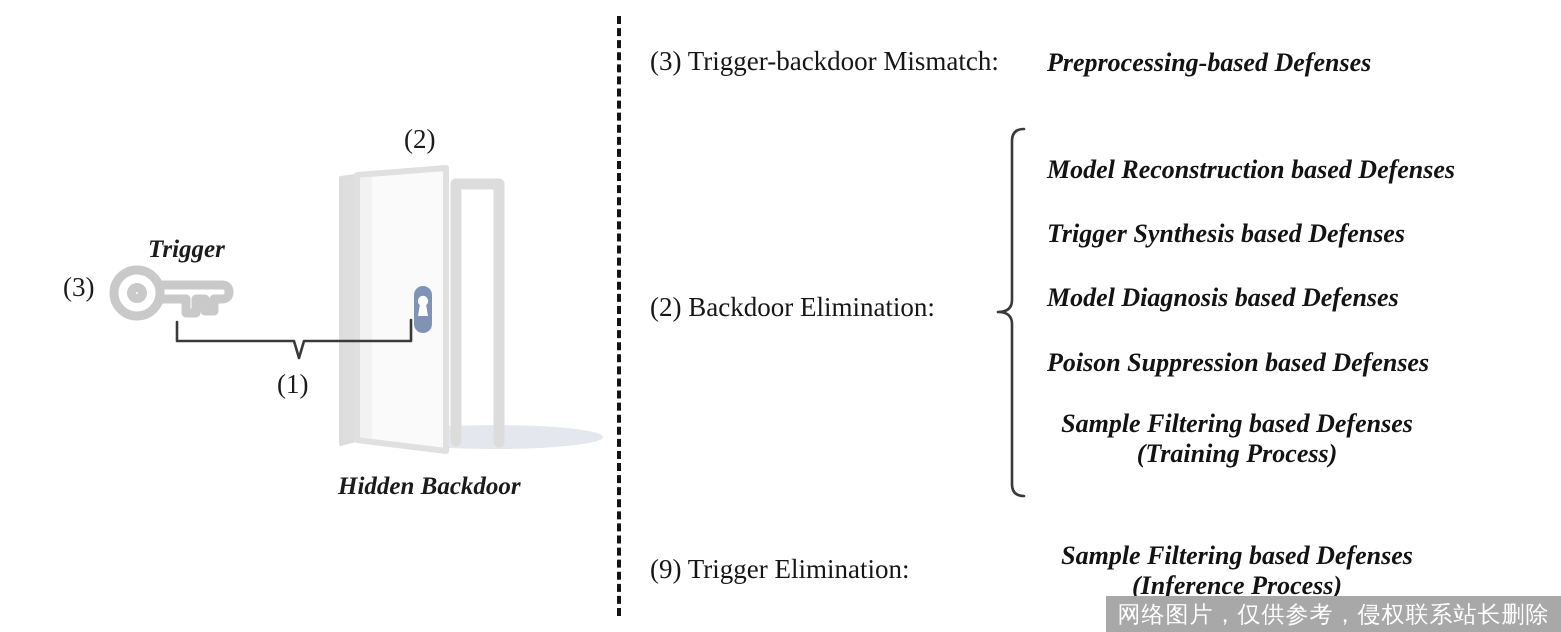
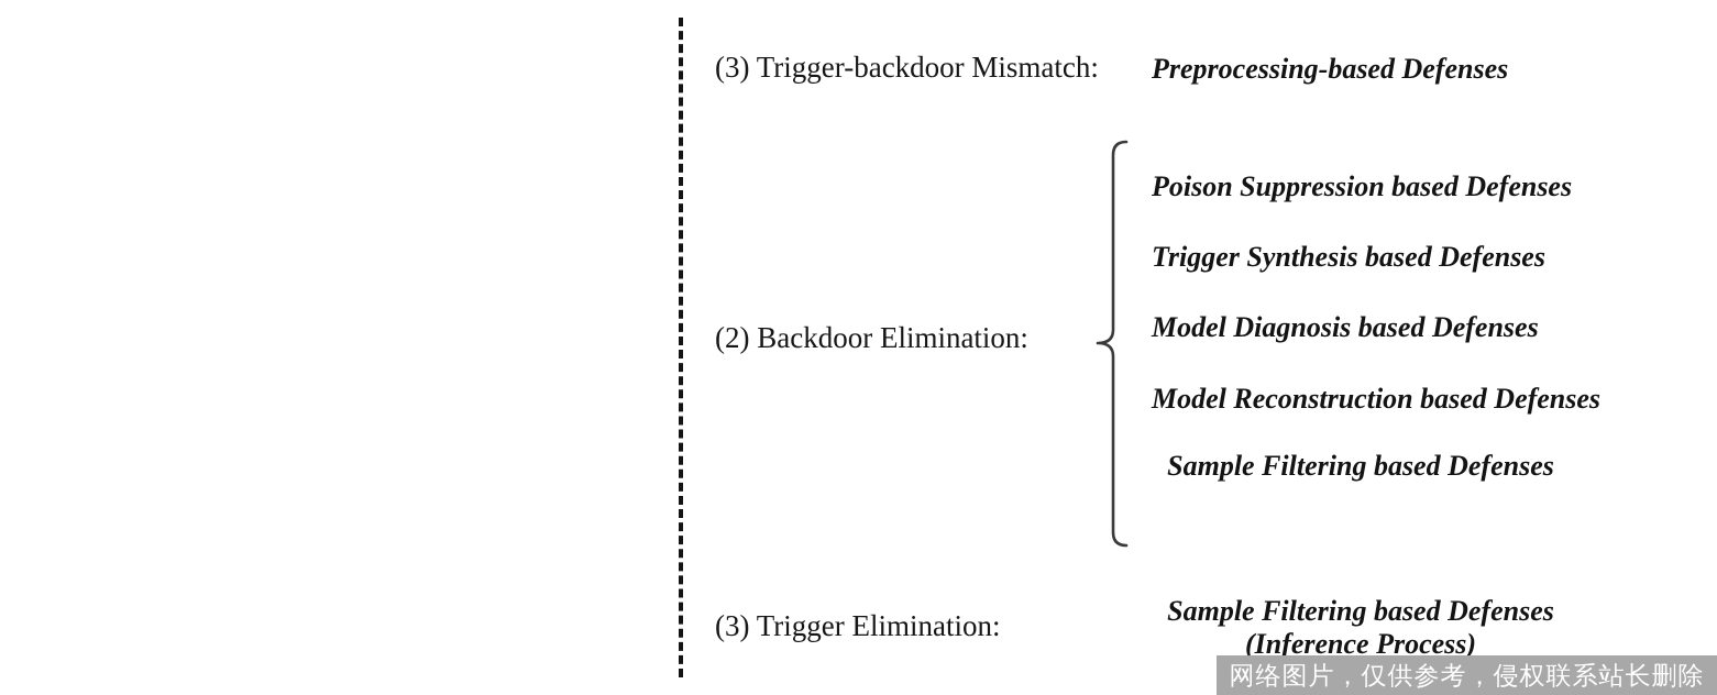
- (3)
- (2)
- (1)
- Trigger
- Hidden Backdoor
  (3) Trigger-backdoor Mismatch:
  Preprocessing-based Defenses
  (2) Backdoor Elimination:
- Model Reconstruction based Defenses
+ Poison Suppression based Defenses
  Trigger Synthesis based Defenses
  Model Diagnosis based Defenses
- Poison Suppression based Defenses
+ Model Reconstruction based Defenses
  Sample Filtering based Defenses
- (Training Process)
- (9) Trigger Elimination:
+ (3) Trigger Elimination:
  Sample Filtering based Defenses
  (Inference Process)
  网络图片，仅供参考，侵权联系站长删除
